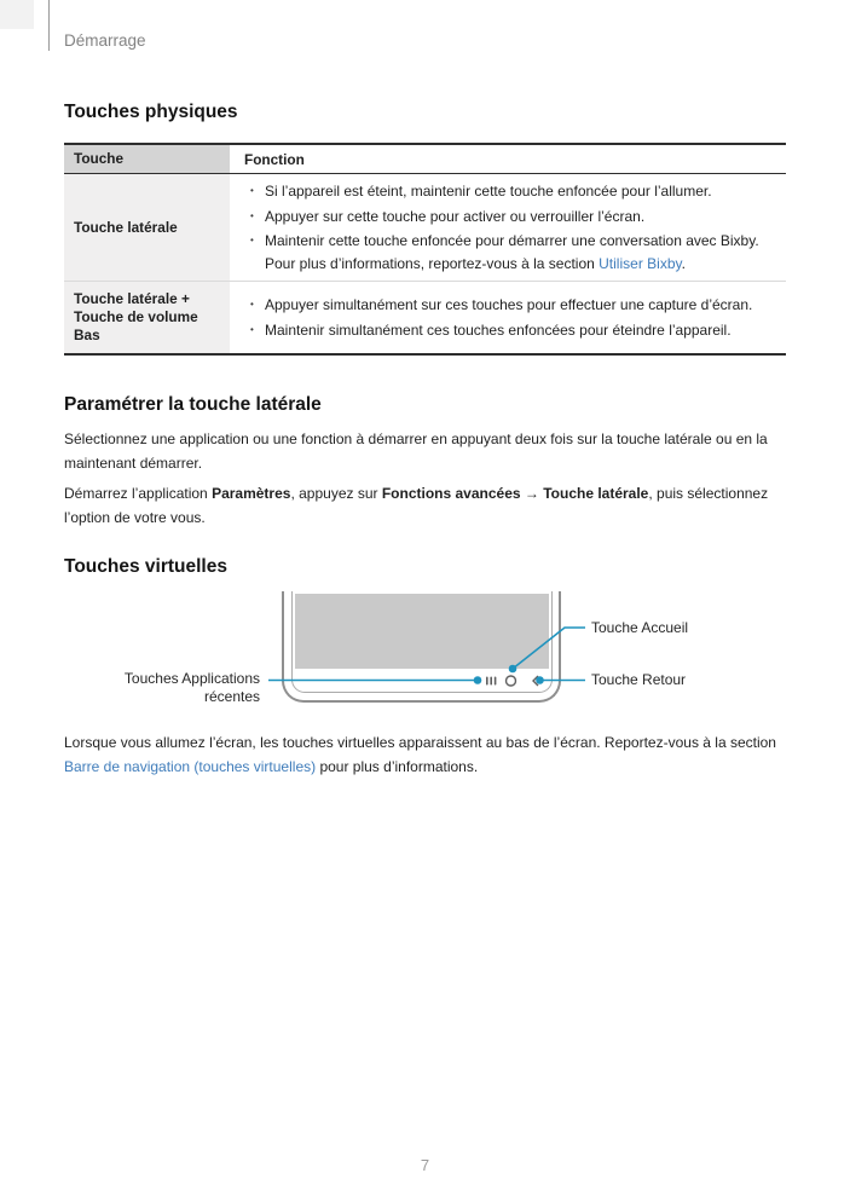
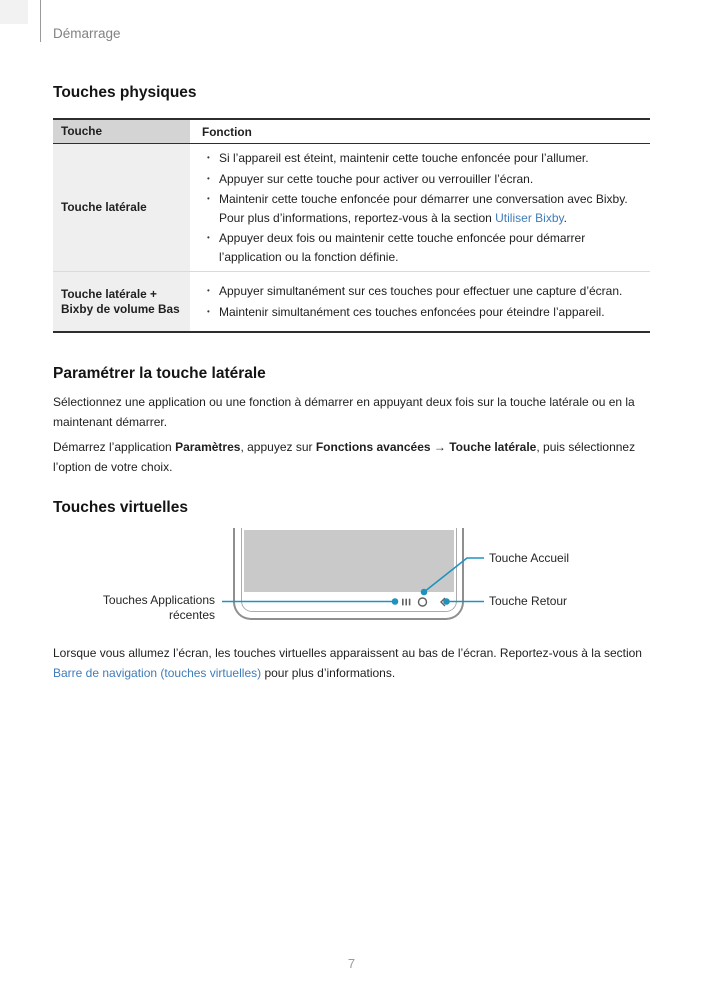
  Démarrage
  Touches physiques
  Touche
  Fonction
  Touche latérale
  Si l’appareil est éteint, maintenir cette touche enfoncée pour l’allumer.
  Appuyer sur cette touche pour activer ou verrouiller l’écran.
  Maintenir cette touche enfoncée pour démarrer une conversation avec Bixby. Pour plus d’informations, reportez-vous à la section Utiliser Bixby.
+ Appuyer deux fois ou maintenir cette touche enfoncée pour démarrer l’application ou la fonction définie.
- Touche latérale + Touche de volume Bas
+ Touche latérale + Bixby de volume Bas
  Appuyer simultanément sur ces touches pour effectuer une capture d’écran.
  Maintenir simultanément ces touches enfoncées pour éteindre l’appareil.
  Paramétrer la touche latérale
  Sélectionnez une application ou une fonction à démarrer en appuyant deux fois sur la touche latérale ou en la maintenant démarrer.
- Démarrez l’application Paramètres, appuyez sur Fonctions avancées → Touche latérale, puis sélectionnez l’option de votre vous.
+ Démarrez l’application Paramètres, appuyez sur Fonctions avancées → Touche latérale, puis sélectionnez l’option de votre choix.
  Touches virtuelles
  Touche Accueil
  Touches Applications récentes
  Touche Retour
  Lorsque vous allumez l’écran, les touches virtuelles apparaissent au bas de l’écran. Reportez-vous à la section Barre de navigation (touches virtuelles) pour plus d’informations.
  7
